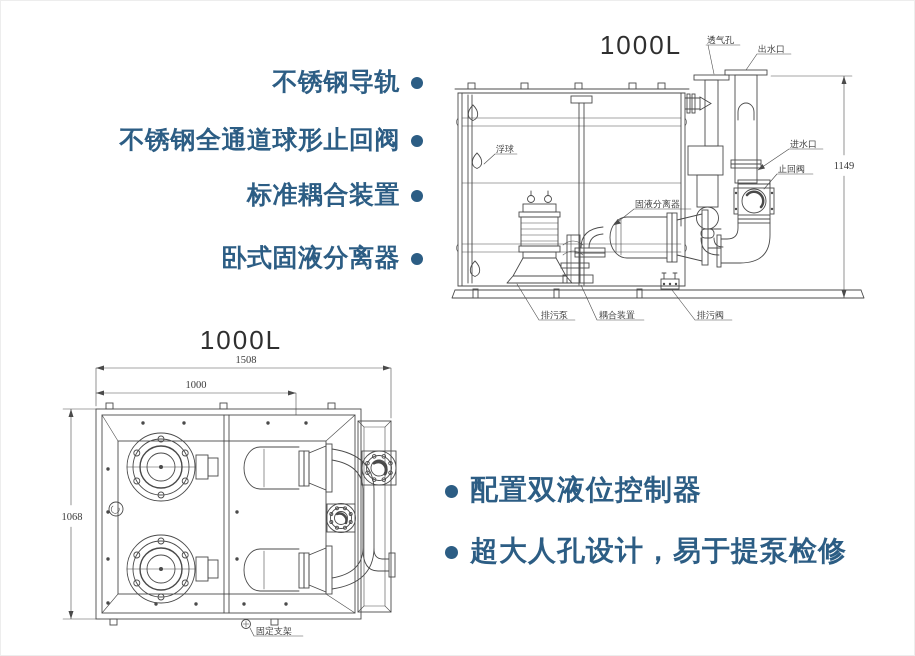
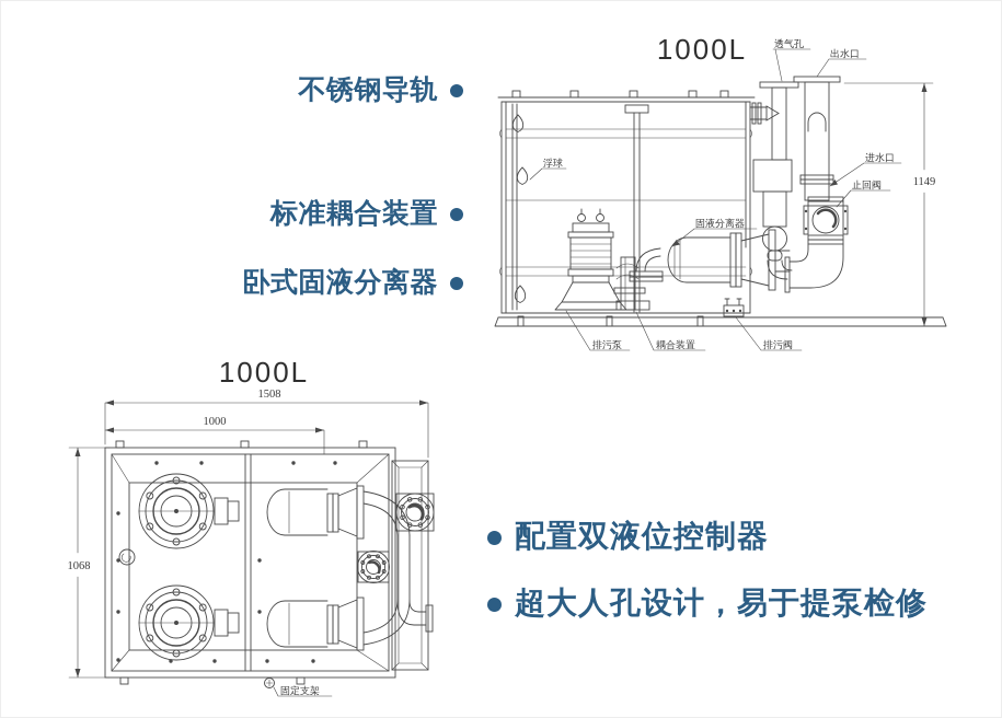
  不锈钢导轨
- 不锈钢全通道球形止回阀
  标准耦合装置
  卧式固液分离器
  配置双液位控制器
  超大人孔设计，易于提泵检修
  1000L
  浮球
  固液分离器
  透气孔
  出水口
  进水口
  止回阀
  排污泵
  耦合装置
  排污阀
  1149
  1000L
  1508
  1000
  1068
  固定支架
